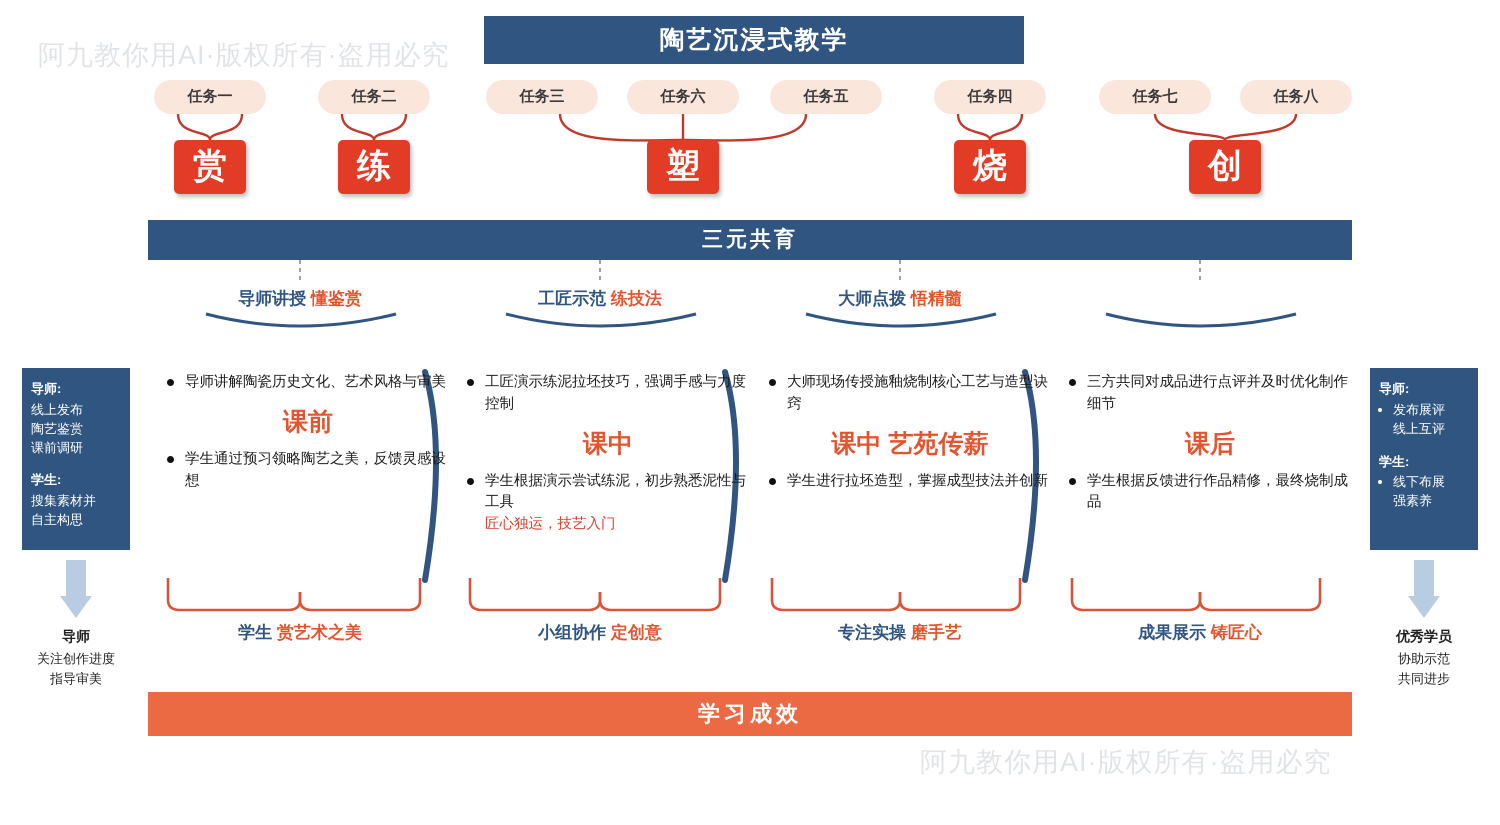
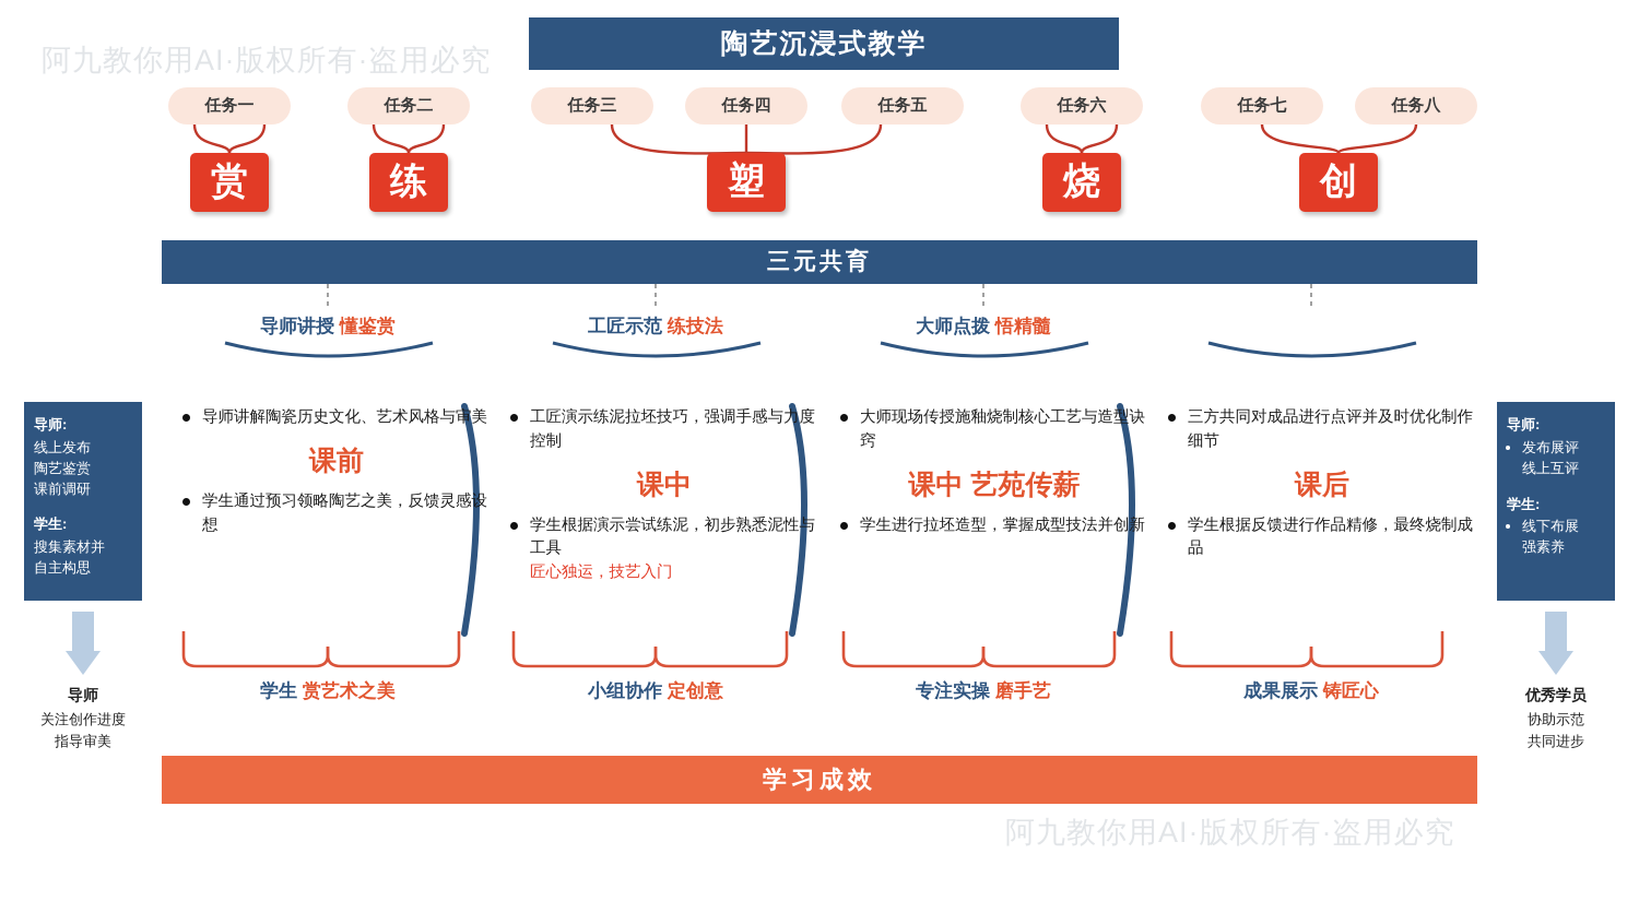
  阿九教你用AI·版权所有·盗用必究
  阿九教你用AI·版权所有·盗用必究
  陶艺沉浸式教学
  任务一
  任务二
  任务三
- 任务六
+ 任务四
  任务五
- 任务四
+ 任务六
  任务七
  任务八
  赏
  练
  塑
  烧
  创
  三元共育
  导师讲授 懂鉴赏
  工匠示范 练技法
  大师点拨 悟精髓
  导师:
  线上发布
  陶艺鉴赏
  课前调研
  学生:
  搜集素材并
  自主构思
  导师
  关注创作进度
  指导审美
  导师:
  发布展评
  线上互评
  学生:
  线下布展
  强素养
  优秀学员
  协助示范
  共同进步
  导师讲解陶瓷历史文化、艺术风格与审美
  课前
  学生通过预习领略陶艺之美，反馈灵感设想
  工匠演示练泥拉坯技巧，强调手感与力度控制
  课中
  学生根据演示尝试练泥，初步熟悉泥性与工具
  匠心独运，技艺入门
  大师现场传授施釉烧制核心工艺与造型诀窍
  课中 艺苑传薪
  学生进行拉坯造型，掌握成型技法并创新
  三方共同对成品进行点评并及时优化制作细节
  课后
  学生根据反馈进行作品精修，最终烧制成品
  学生 赏艺术之美
  小组协作 定创意
  专注实操 磨手艺
  成果展示 铸匠心
  学习成效
